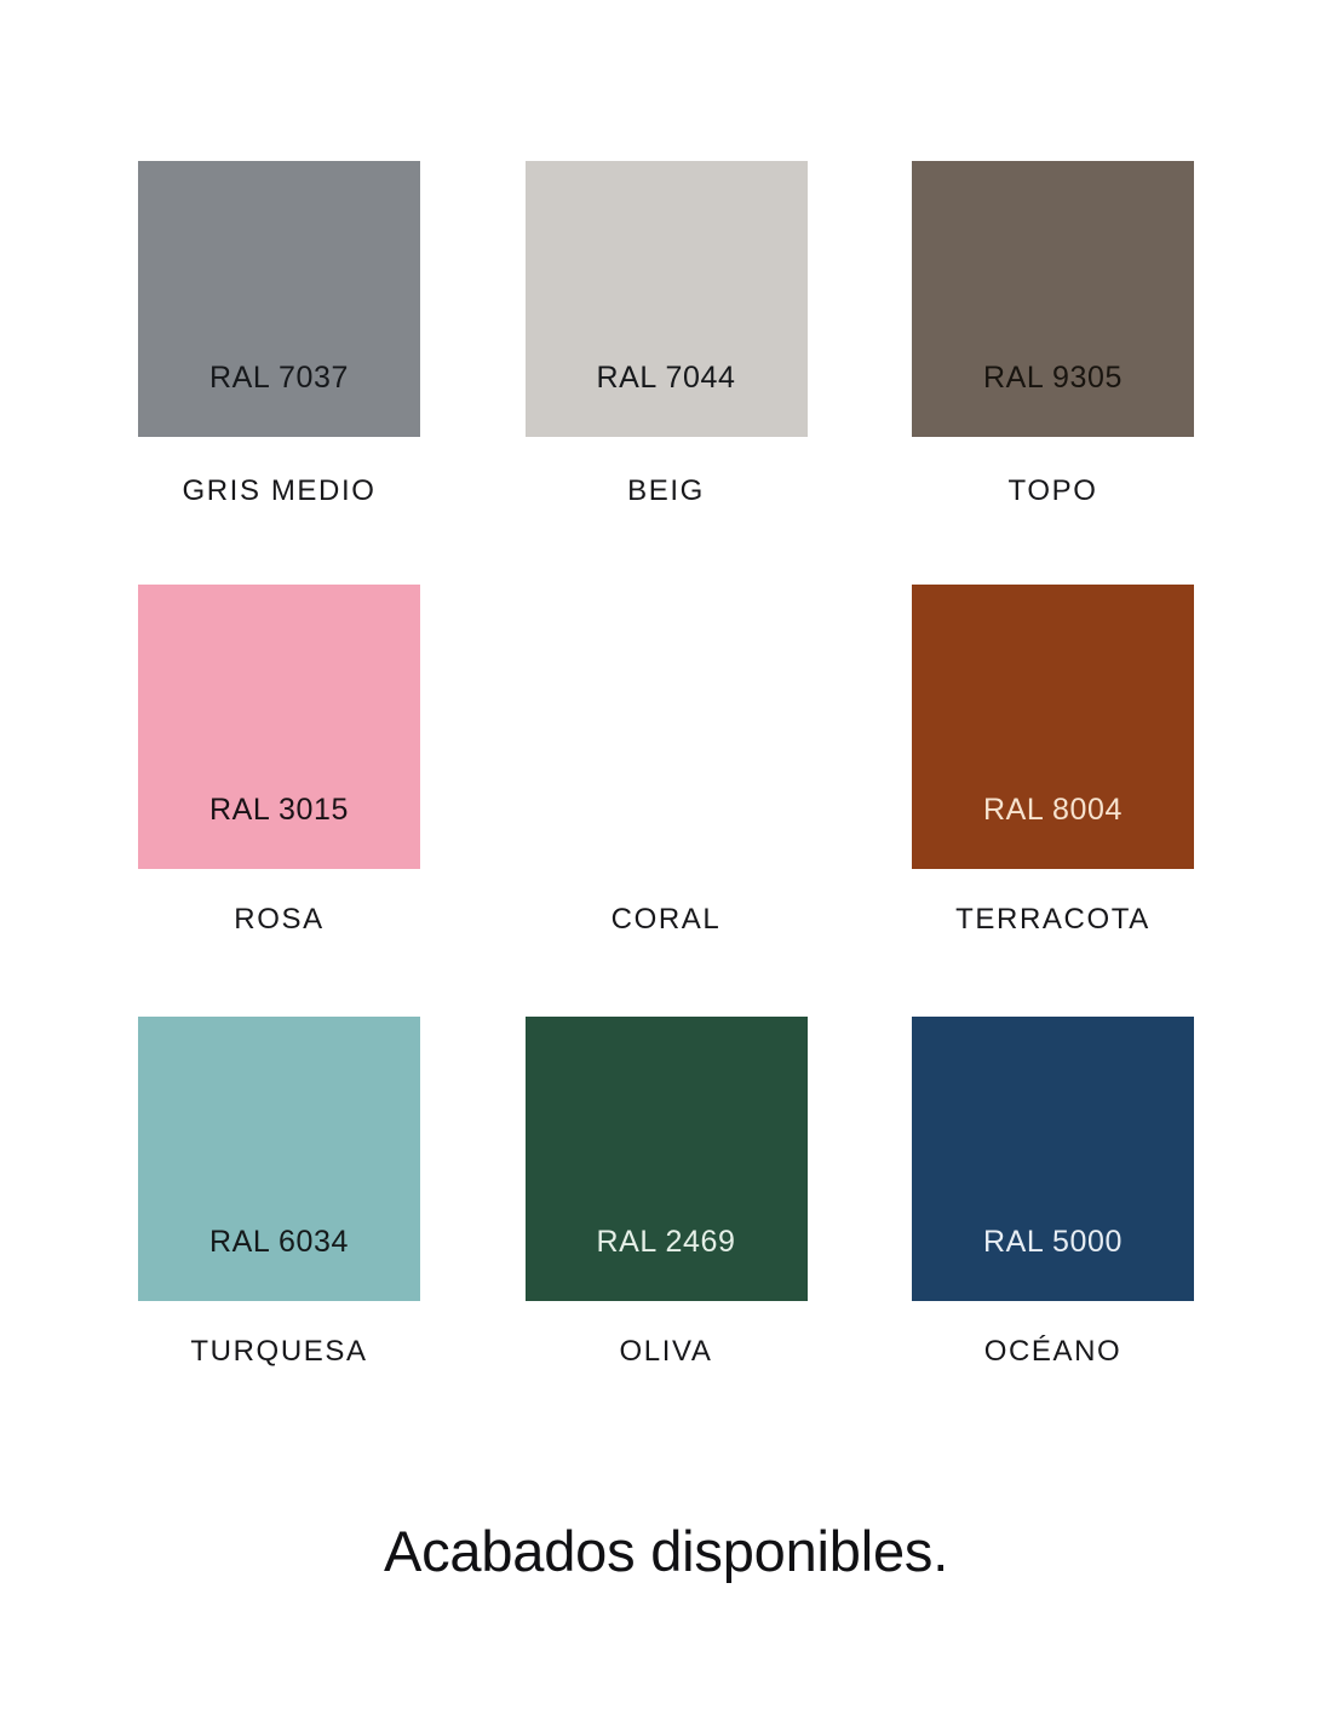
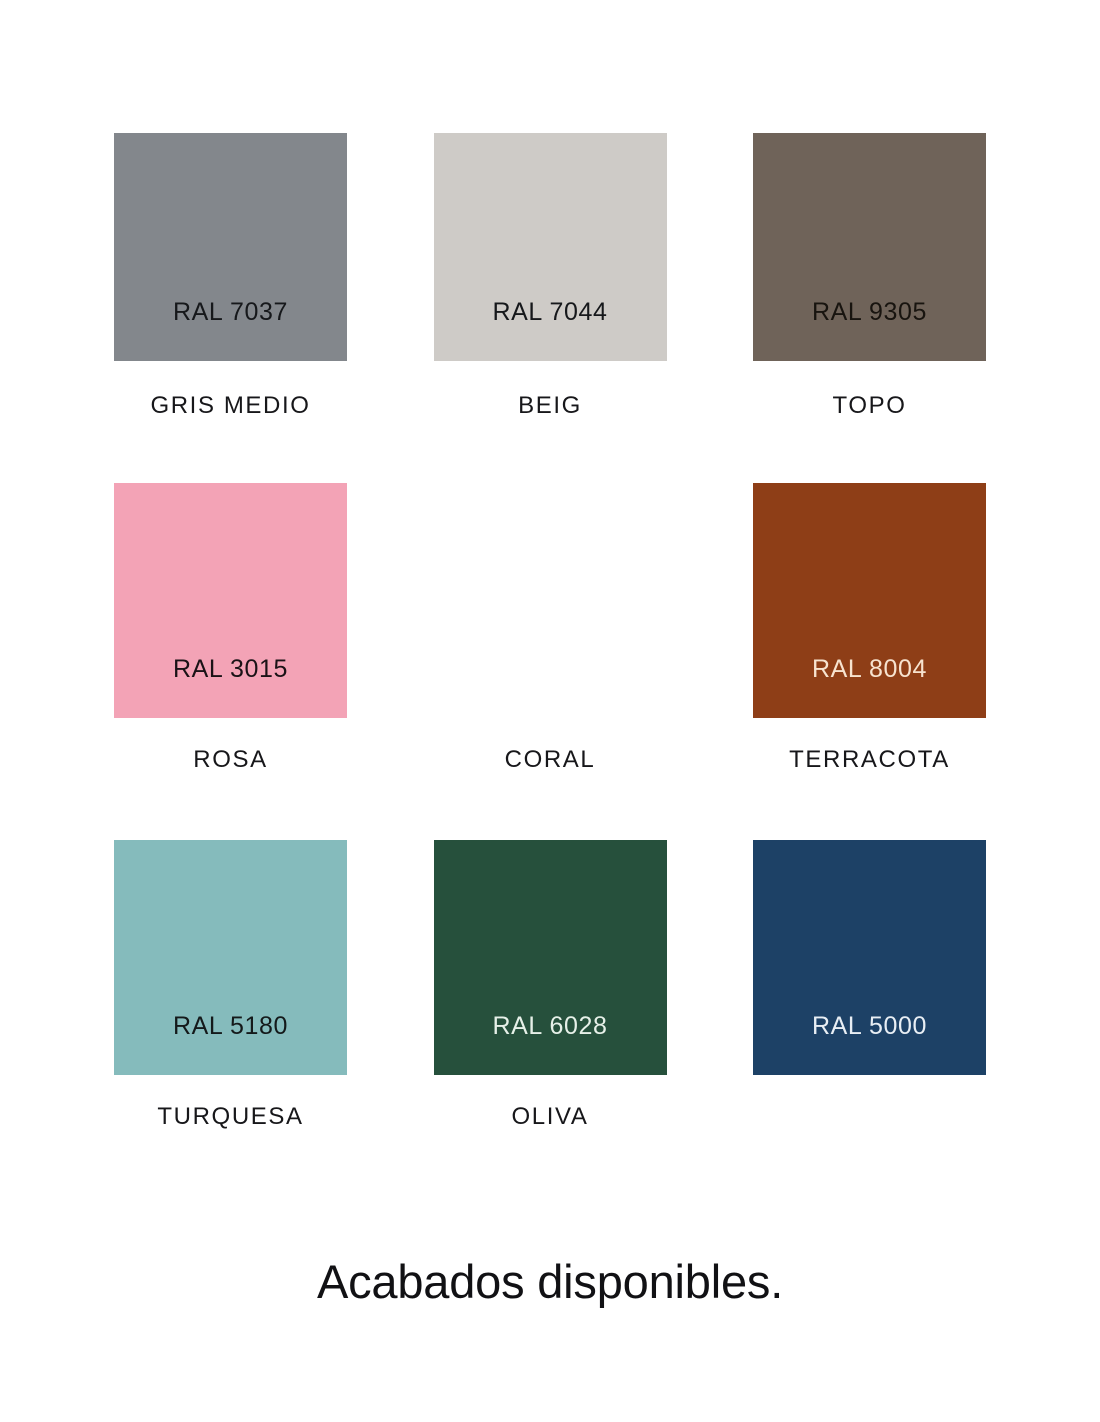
  RAL 7037
  GRIS MEDIO
  RAL 7044
  BEIG
  RAL 9305
  TOPO
  RAL 3015
  ROSA
  CORAL
  RAL 8004
  TERRACOTA
- RAL 6034
+ RAL 5180
  TURQUESA
- RAL 2469
+ RAL 6028
  OLIVA
  RAL 5000
- OCÉANO
  Acabados disponibles.
